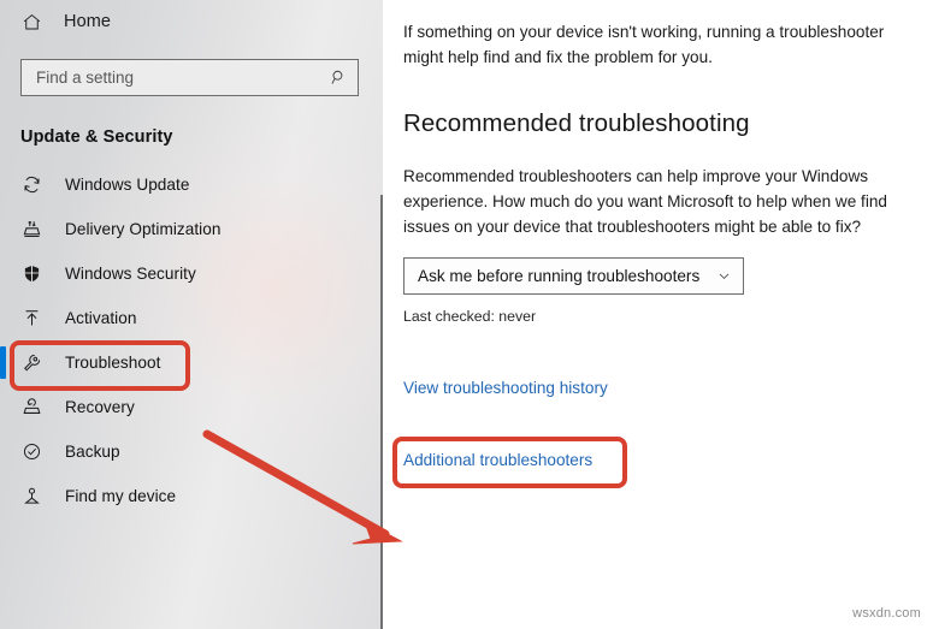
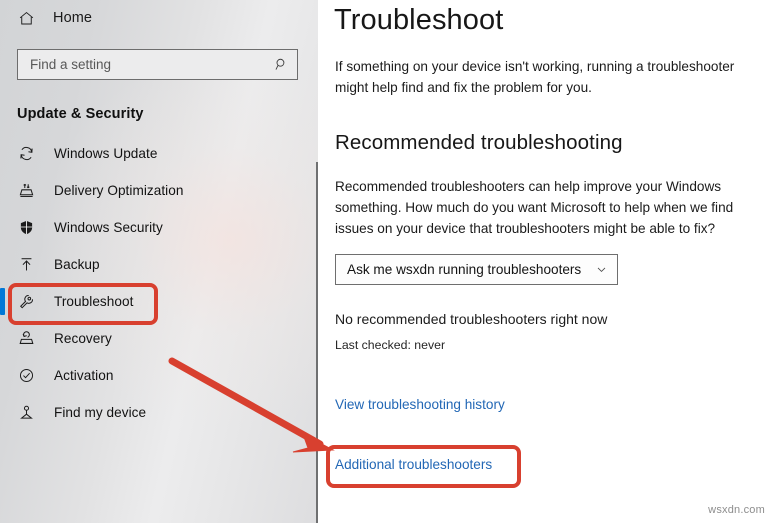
  Home
  Find a setting
  Update & Security
  Windows Update
  Delivery Optimization
  Windows Security
- Activation
+ Backup
  Recovery
- Backup
+ Activation
  Find my device
+ Troubleshoot
  If something on your device isn't working, running a troubleshooter might help find and fix the problem for you.
  Recommended troubleshooting
- Recommended troubleshooters can help improve your Windows experience. How much do you want Microsoft to help when we find issues on your device that troubleshooters might be able to fix?
+ Recommended troubleshooters can help improve your Windows something. How much do you want Microsoft to help when we find issues on your device that troubleshooters might be able to fix?
- Ask me before running troubleshooters
+ Ask me wsxdn running troubleshooters
+ No recommended troubleshooters right now
  Last checked: never
  View troubleshooting history
  Additional troubleshooters
  wsxdn.com
